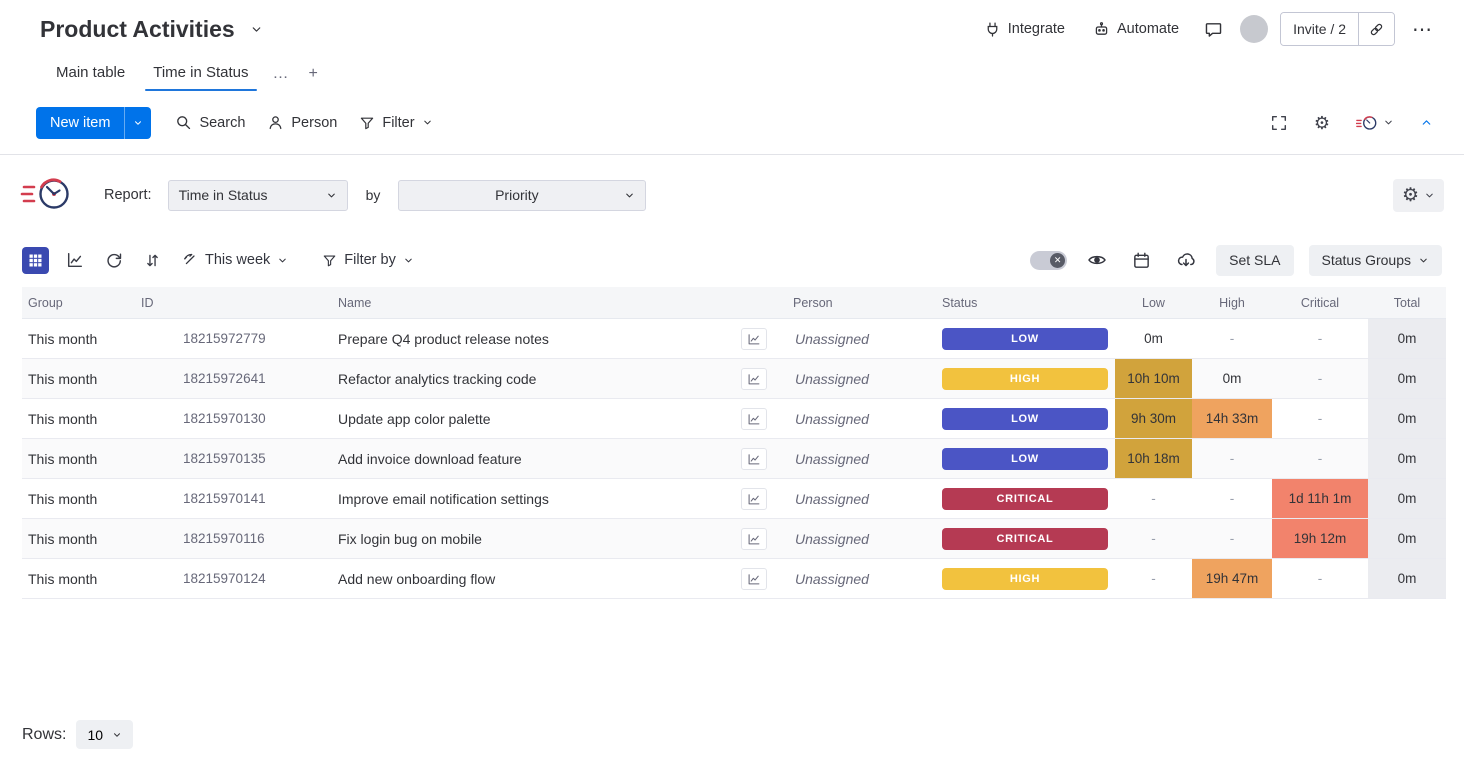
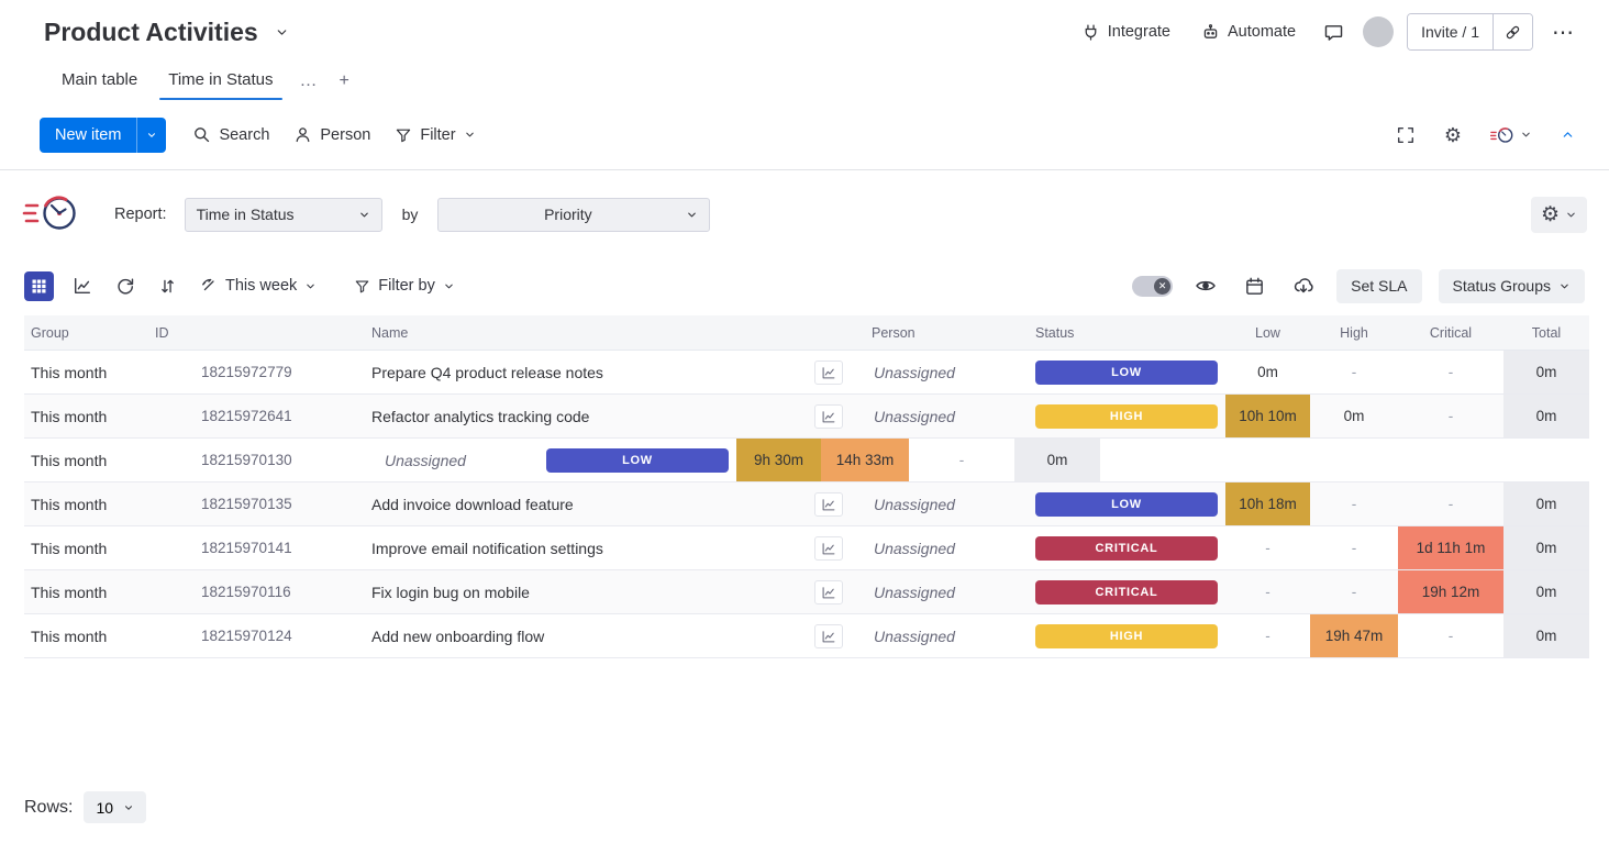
  Product Activities
  Integrate
  Automate
- Invite / 2
+ Invite / 1
  ⋯
  Main table
  Time in Status
  …
  +
  New item
  Search
  Person
  Filter
  ⚙
  Report:
  Time in Status
  by
  Priority
  ⚙
  This week
  Filter by
  ✕
  Set SLA
  Status Groups
  Group
  ID
  Name
  Person
  Status
  Low
  High
  Critical
  Total
  This month
  18215972779
  Prepare Q4 product release notes
  Unassigned
  LOW
  0m
  -
  -
  0m
  This month
  18215972641
  Refactor analytics tracking code
  Unassigned
  HIGH
  10h 10m
  0m
  -
  0m
  This month
  18215970130
- Update app color palette
  Unassigned
  LOW
  9h 30m
  14h 33m
  -
  0m
  This month
  18215970135
  Add invoice download feature
  Unassigned
  LOW
  10h 18m
  -
  -
  0m
  This month
  18215970141
  Improve email notification settings
  Unassigned
  CRITICAL
  -
  -
  1d 11h 1m
  0m
  This month
  18215970116
  Fix login bug on mobile
  Unassigned
  CRITICAL
  -
  -
  19h 12m
  0m
  This month
  18215970124
  Add new onboarding flow
  Unassigned
  HIGH
  -
  19h 47m
  -
  0m
  Rows:
  10
